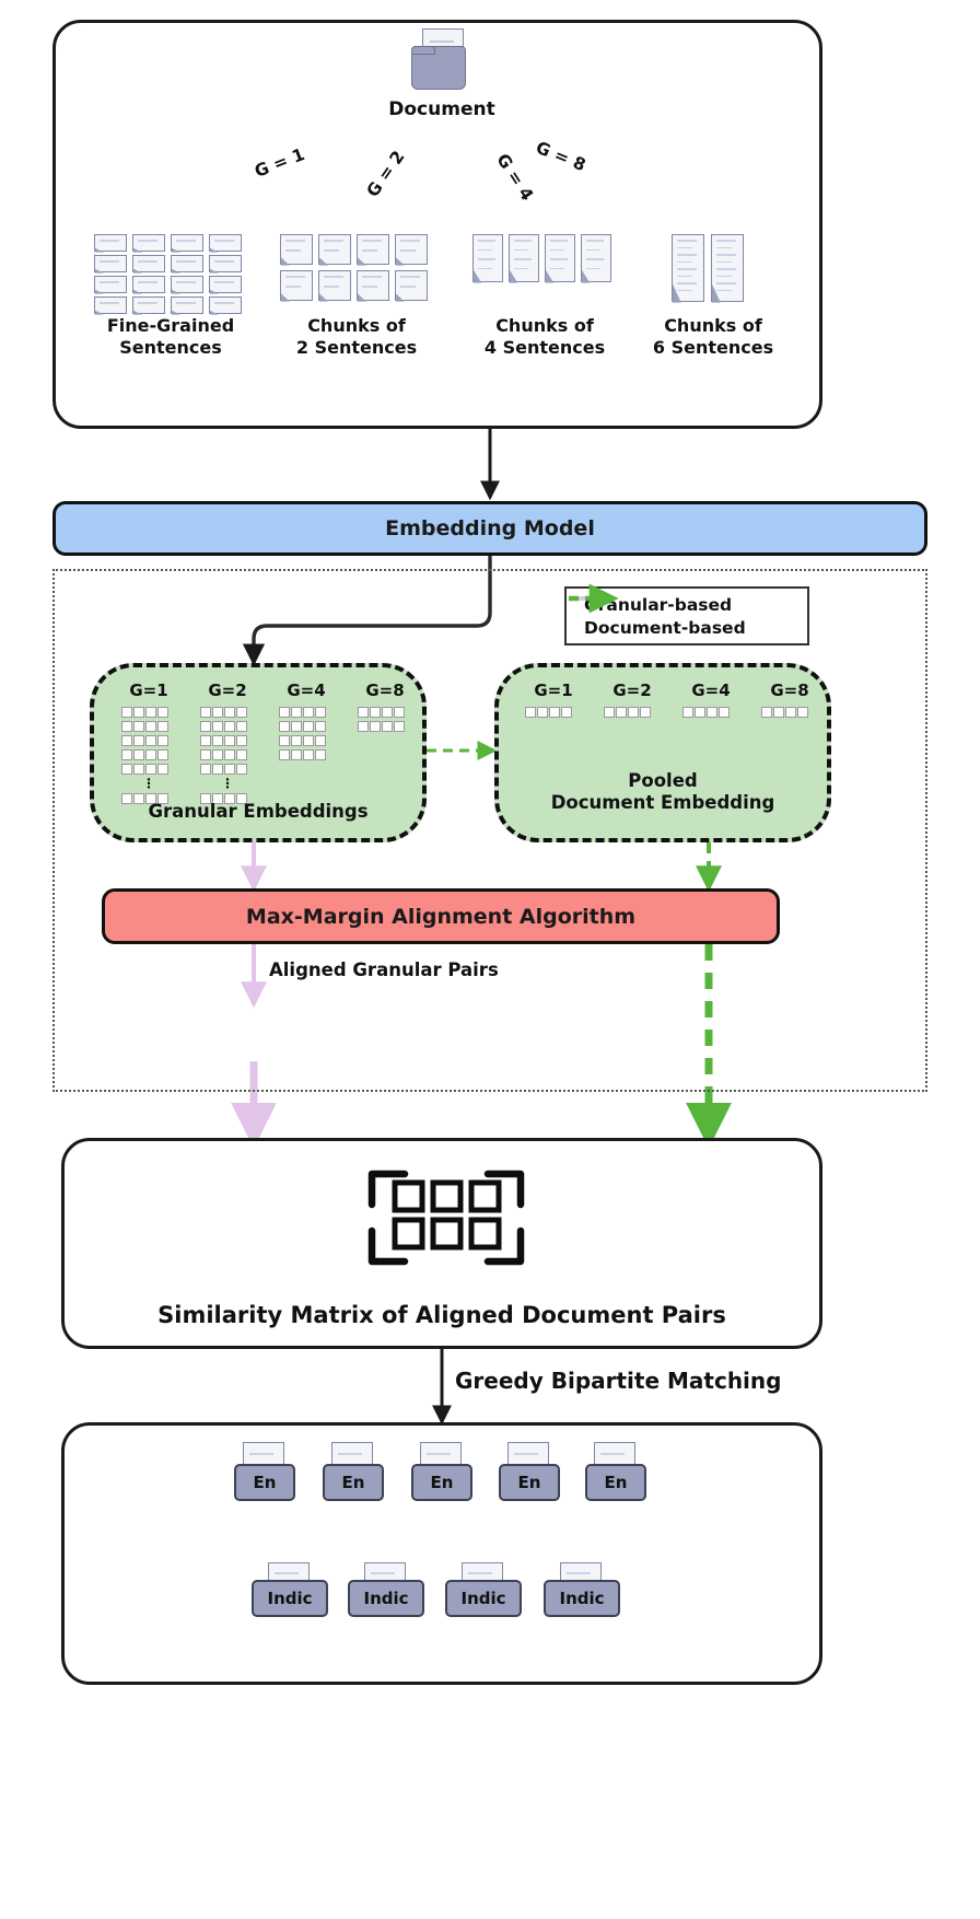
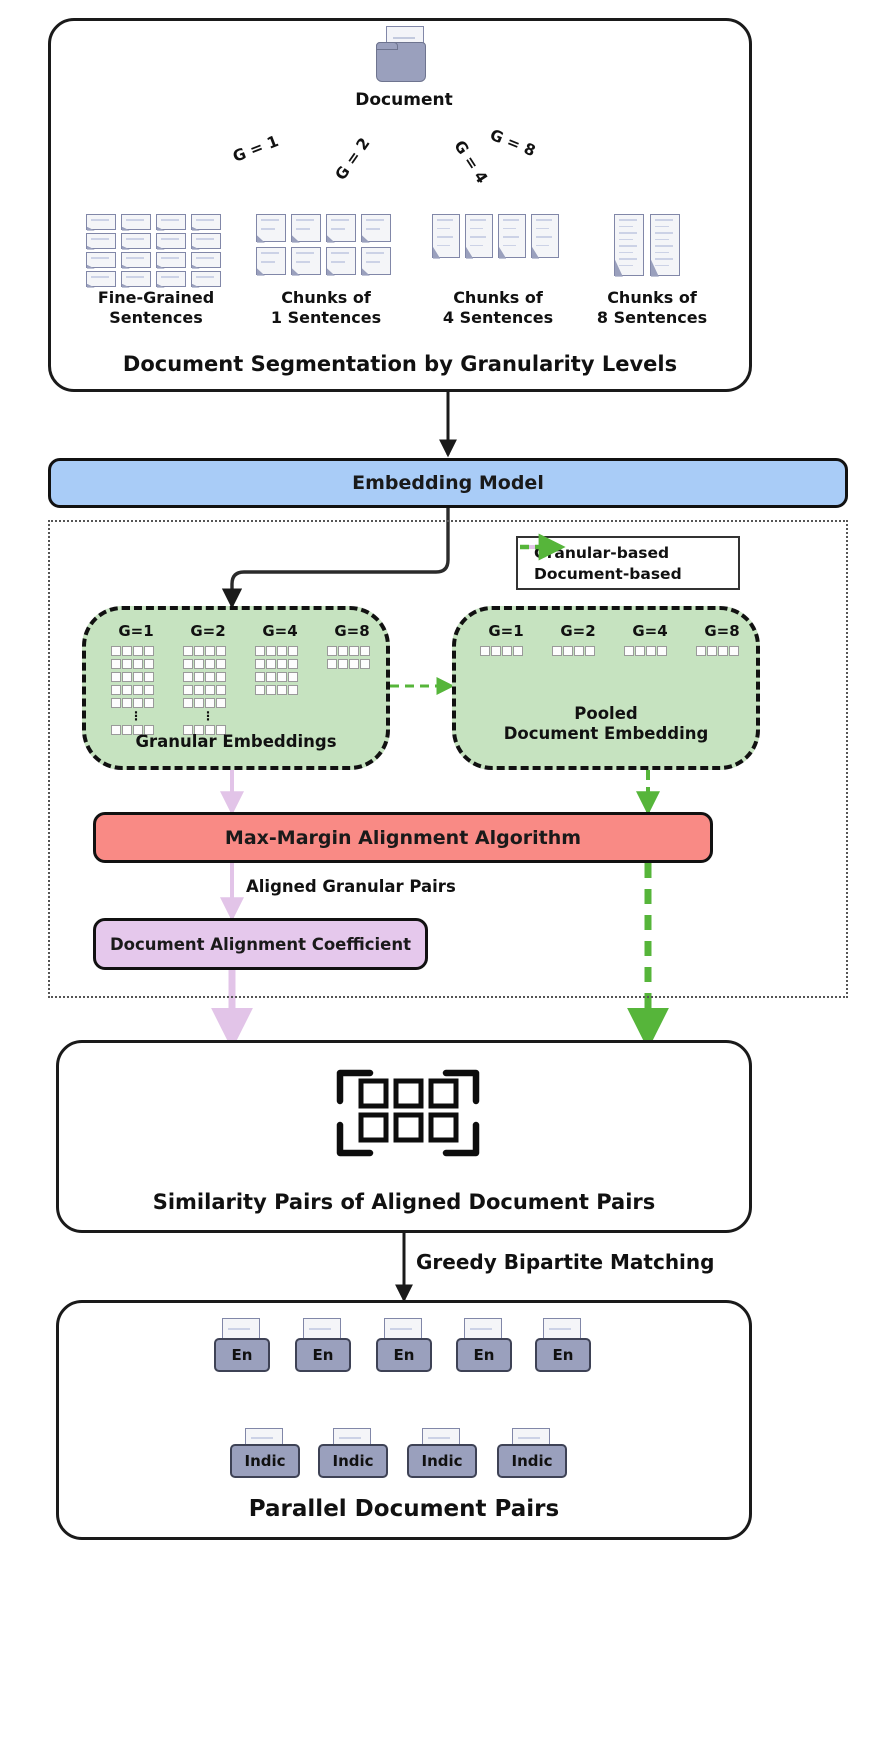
  Document
  Fine-Grained
  Sentences
  Chunks of
- 2 Sentences
+ 1 Sentences
  Chunks of
  4 Sentences
  Chunks of
- 6 Sentences
+ 8 Sentences
+ Document Segmentation by Granularity Levels
  Embedding Model
  Granular-based
  Document-based
  G=1
  ⋮
  G=2
  ⋮
  G=4
  G=8
  Granular Embeddings
  G=1
  G=2
  G=4
  G=8
  Pooled
  Document Embedding
  Max-Margin Alignment Algorithm
  Aligned Granular Pairs
+ Document Alignment Coefficient
- Similarity Matrix of Aligned Document Pairs
+ Similarity Pairs of Aligned Document Pairs
  Greedy Bipartite Matching
  En
  En
  En
  En
  En
  Indic
  Indic
  Indic
  Indic
+ Parallel Document Pairs
